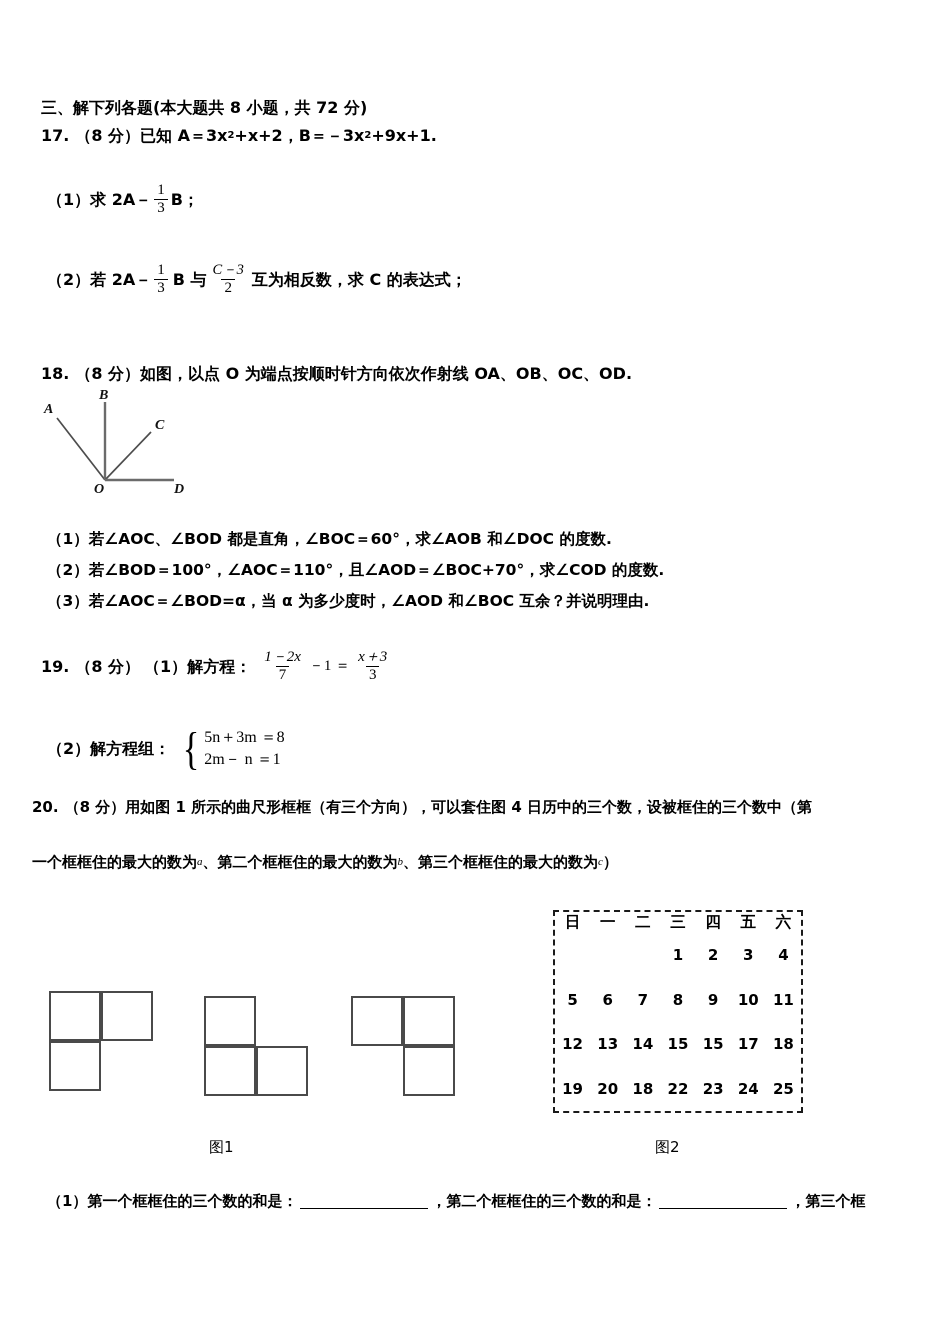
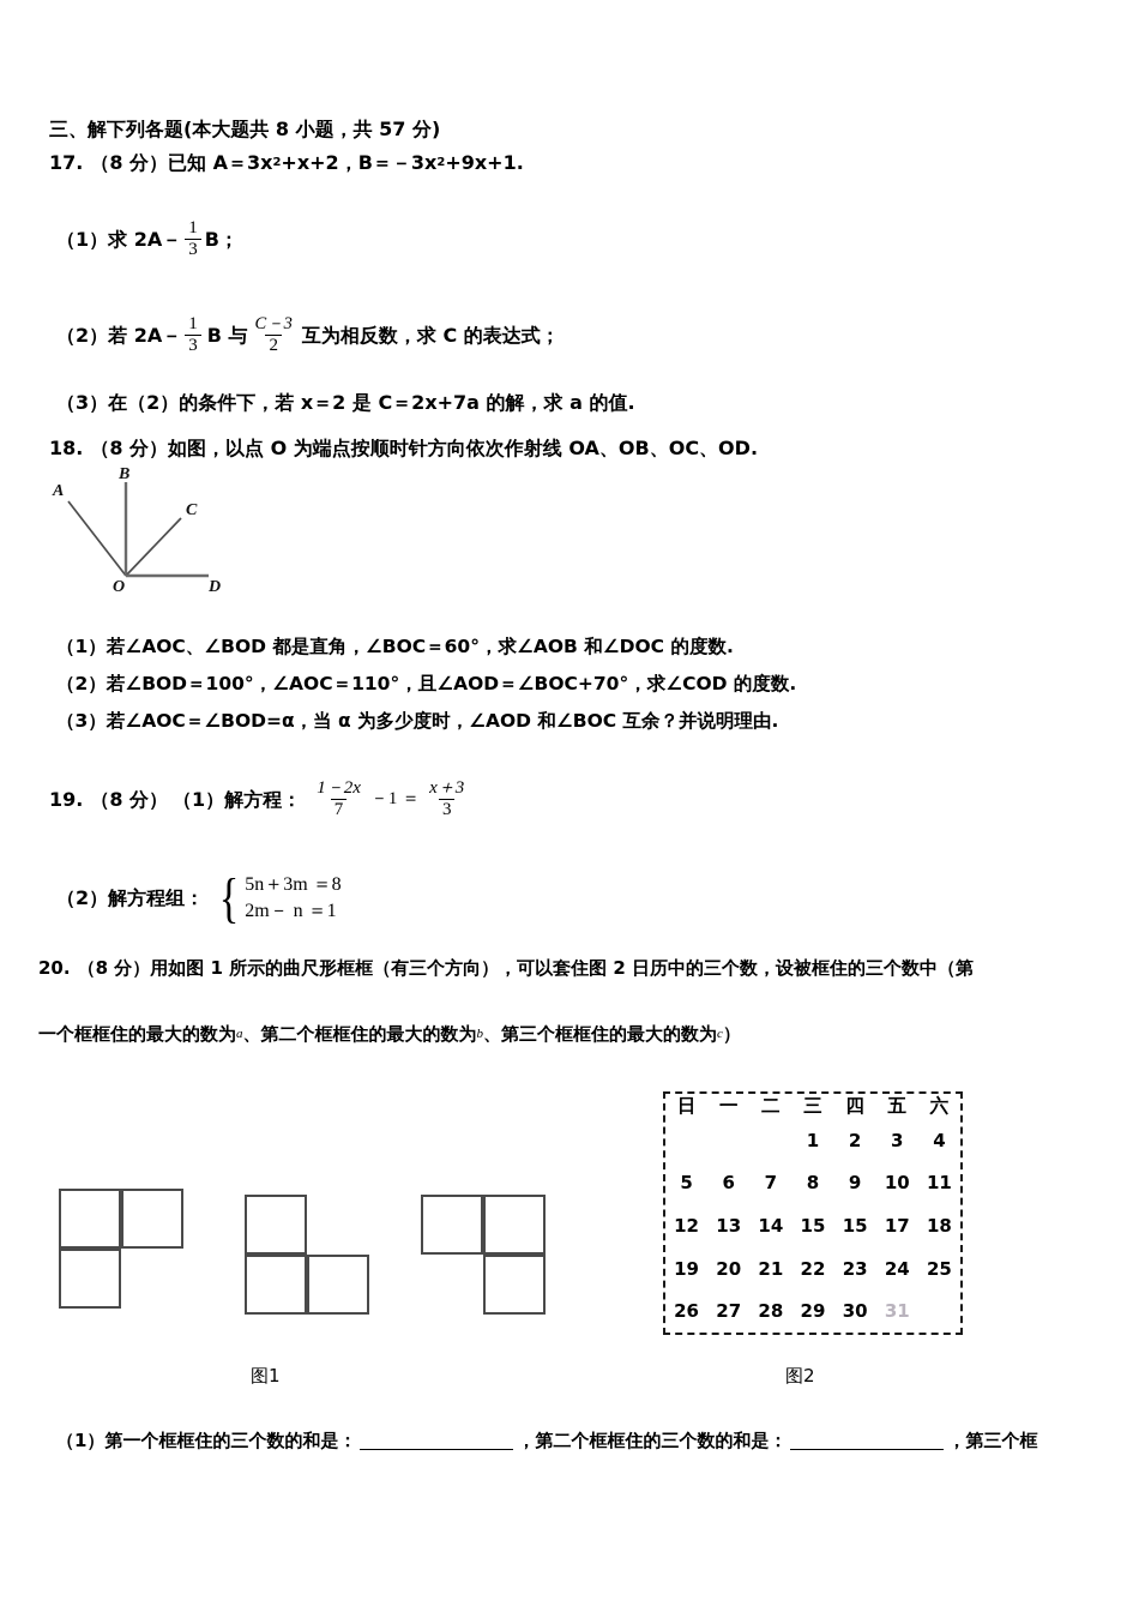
- 三、解下列各题(本大题共 8 小题，共 72 分)
+ 三、解下列各题(本大题共 8 小题，共 57 分)
  17.
  （8 分）
  已知 A＝3x
  2
  +x+2，B＝－3x
  2
  +9x+1.
  （1）
  求 2A－
  1
  3
  B；
  （2）
  若 2A－
  1
  3
  B 与
  C－3
  2
  互为相反数，求 C 的表达式；
+ （3）在（2）的条件下，若 x＝2 是 C＝2x+7a 的解，求 a 的值.
  18.
  （8 分）
  如图，以点 O 为端点按顺时针方向依次作射线 OA、OB、OC、OD.
  A
  B
  C
  D
  O
  （1）若∠AOC、∠BOD 都是直角，∠BOC＝60°，求∠AOB 和∠DOC 的度数.
  （2）若∠BOD＝100°，∠AOC＝110°，且∠AOD＝∠BOC+70°，求∠COD 的度数.
  （3）若∠AOC＝∠BOD=α，当 α 为多少度时，∠AOD 和∠BOC 互余？并说明理由.
  19.
  （8 分）
  （1）
  解方程：
  1－2x
  7
  －1 ＝
  x＋3
  3
  （2）
  解方程组：
  {
  5n＋3m ＝8
  2m－ n ＝1
  20.
  （8 分）
- 用如图 1 所示的曲尺形框框（有三个方向），可以套住图 4 日历中的三个数，设被框住的三个数中（第
+ 用如图 1 所示的曲尺形框框（有三个方向），可以套住图 2 日历中的三个数，设被框住的三个数中（第
  一个框框住的最大的数为
  a
  、第二个框框住的最大的数为
  b
  、第三个框框住的最大的数为
  c
  ）
  日	一	二	三	四	五	六
  			1	2	3	4
  5	6	7	8	9	10	11
  12	13	14	15	15	17	18
- 19	20	18	22	23	24	25
+ 19	20	21	22	23	24	25
+ 26	27	28	29	30	31
  图1
  图2
  （1）
  第一个框框住的三个数的和是：
  ，第二个框框住的三个数的和是：
  ，第三个框
